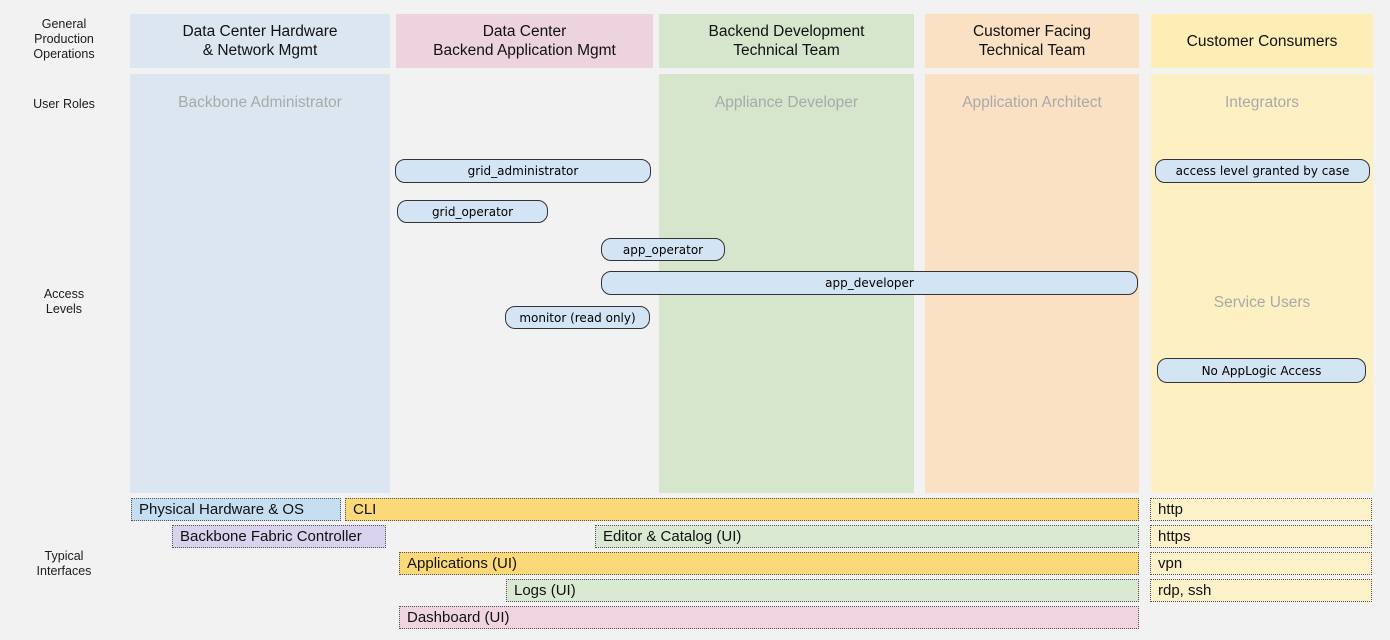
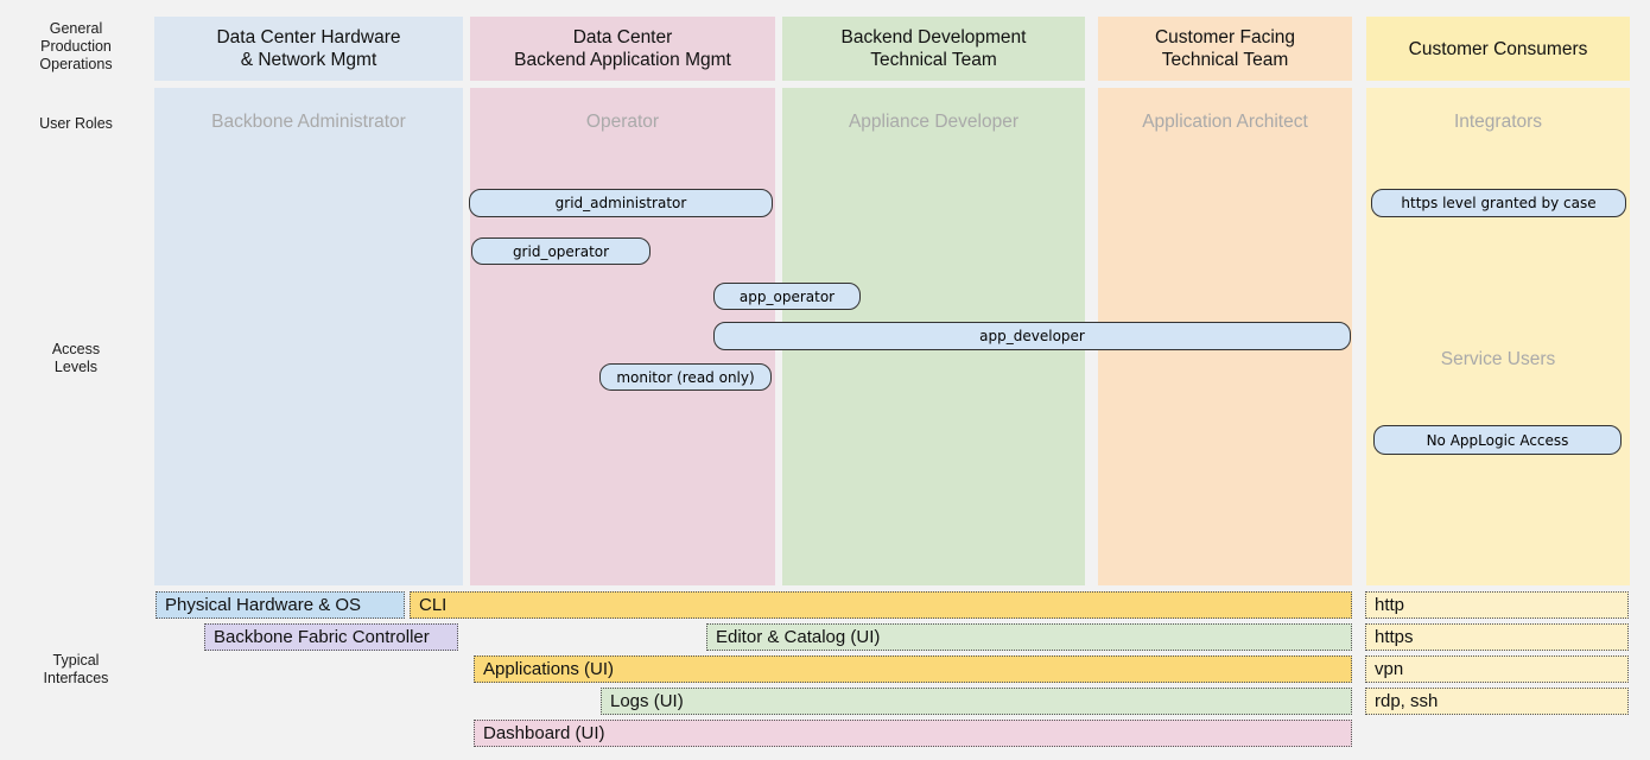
  General
  Production
  Operations
  User Roles
  Access
  Levels
  Typical
  Interfaces
  Data Center Hardware
  & Network Mgmt
  Data Center
  Backend Application Mgmt
  Backend Development
  Technical Team
  Customer Facing
  Technical Team
  Customer Consumers
  Backbone Administrator
+ Operator
  Appliance Developer
  Application Architect
  Integrators
  Service Users
  grid_administrator
  grid_operator
  app_operator
  app_developer
  monitor (read only)
- access level granted by case
+ https level granted by case
  No AppLogic Access
  Physical Hardware & OS
  CLI
  http
  Backbone Fabric Controller
  Editor & Catalog (UI)
  https
  Applications (UI)
  vpn
  Logs (UI)
  rdp, ssh
  Dashboard (UI)
